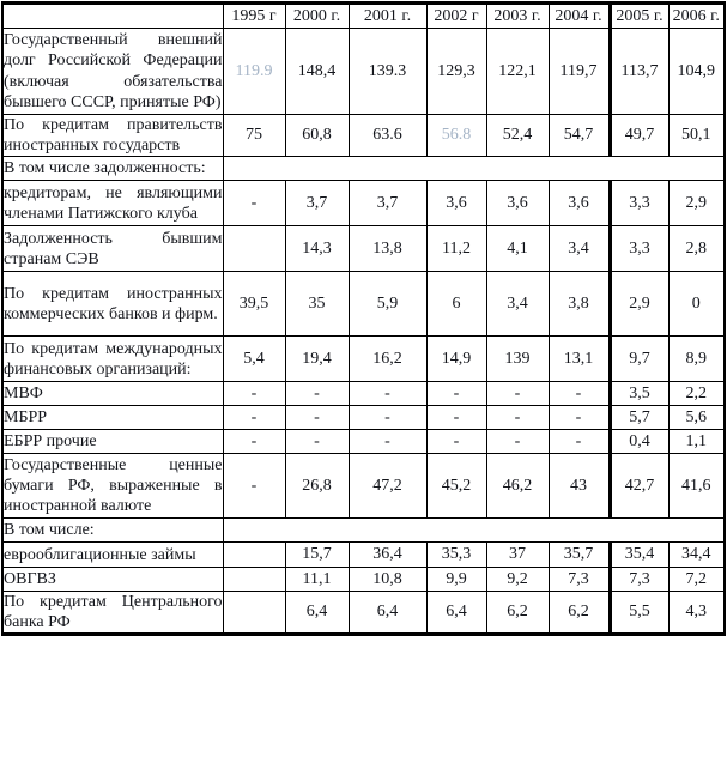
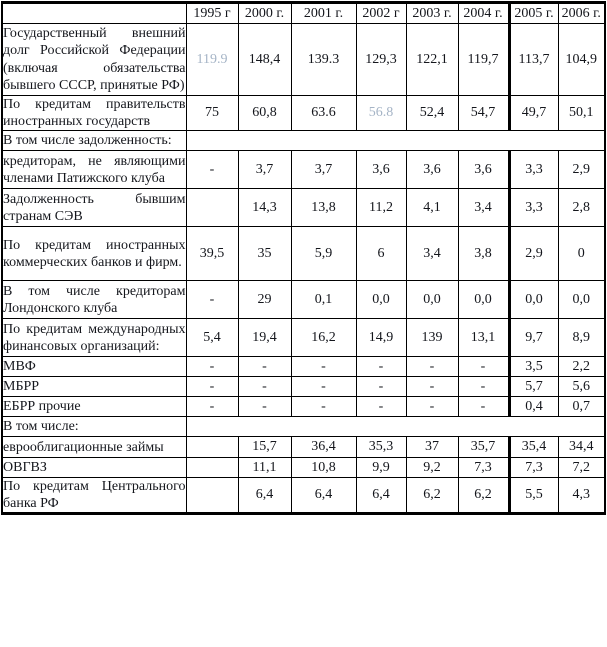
  	1995 г	2000 г.	2001 г.	2002 г	2003 г.	2004 г.	2005 г.	2006 г.
  Государственный внешний долг Российской Федерации (включая обязательства бывшего СССР, принятые РФ)	119.9	148,4	139.3	129,3	122,1	119,7	113,7	104,9
  По кредитам правительств иностранных государств	75	60,8	63.6	56.8	52,4	54,7	49,7	50,1
  В том числе задолженность:
  кредиторам, не являющими членами Патижского клуба	-	3,7	3,7	3,6	3,6	3,6	3,3	2,9
  Задолженность бывшим странам СЭВ		14,3	13,8	11,2	4,1	3,4	3,3	2,8
  По кредитам иностранных коммерческих банков и фирм.	39,5	35	5,9	6	3,4	3,8	2,9	0
+ В том числе кредиторам Лондонского клуба	-	29	0,1	0,0	0,0	0,0	0,0	0,0
  По кредитам международных финансовых организаций:	5,4	19,4	16,2	14,9	139	13,1	9,7	8,9
  МВФ	-	-	-	-	-	-	3,5	2,2
  МБРР	-	-	-	-	-	-	5,7	5,6
- ЕБРР прочие	-	-	-	-	-	-	0,4	1,1
+ ЕБРР прочие	-	-	-	-	-	-	0,4	0,7
- Государственные ценные бумаги РФ, выраженные в иностранной валюте	-	26,8	47,2	45,2	46,2	43	42,7	41,6
  В том числе:
  еврооблигационные займы		15,7	36,4	35,3	37	35,7	35,4	34,4
  ОВГВЗ		11,1	10,8	9,9	9,2	7,3	7,3	7,2
  По кредитам Центрального банка РФ		6,4	6,4	6,4	6,2	6,2	5,5	4,3
